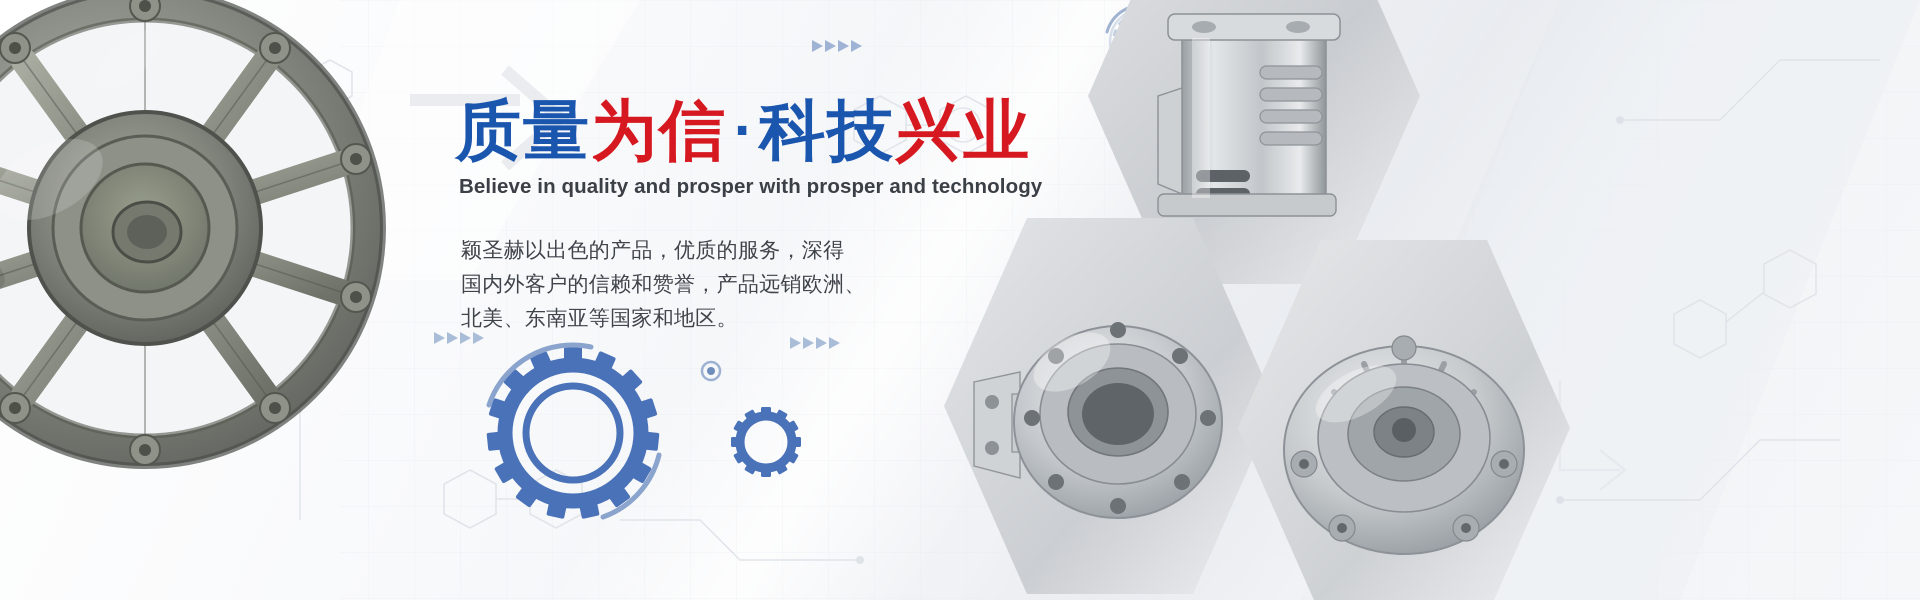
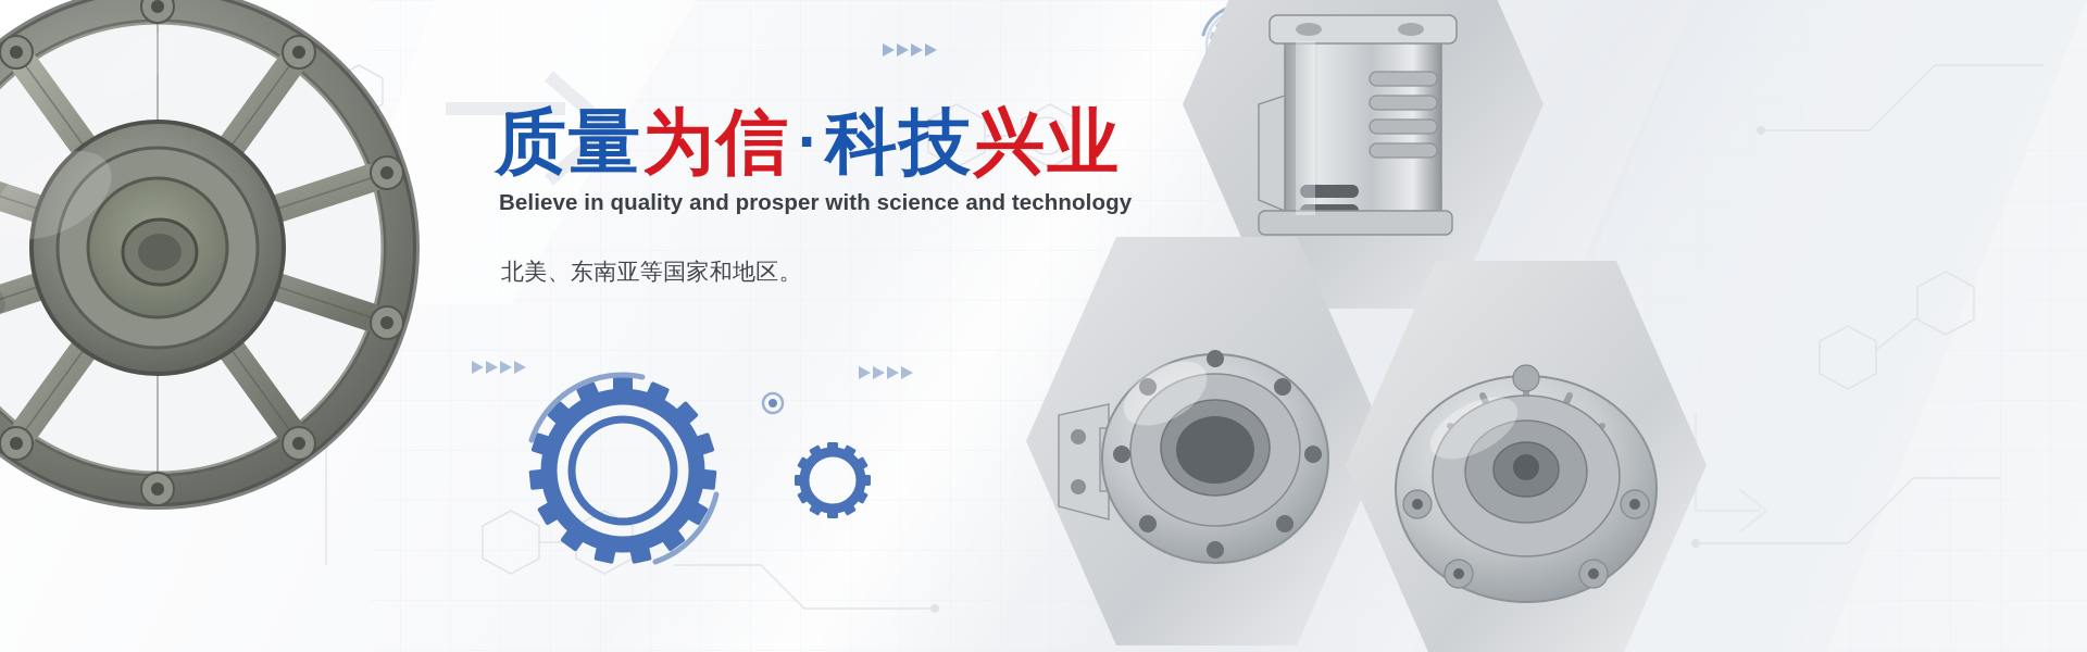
  质量为信·科技兴业
- Believe in quality and prosper with prosper and technology
+ Believe in quality and prosper with science and technology
- 颖圣赫以出色的产品，优质的服务，深得
- 国内外客户的信赖和赞誉，产品远销欧洲、
  北美、东南亚等国家和地区。
